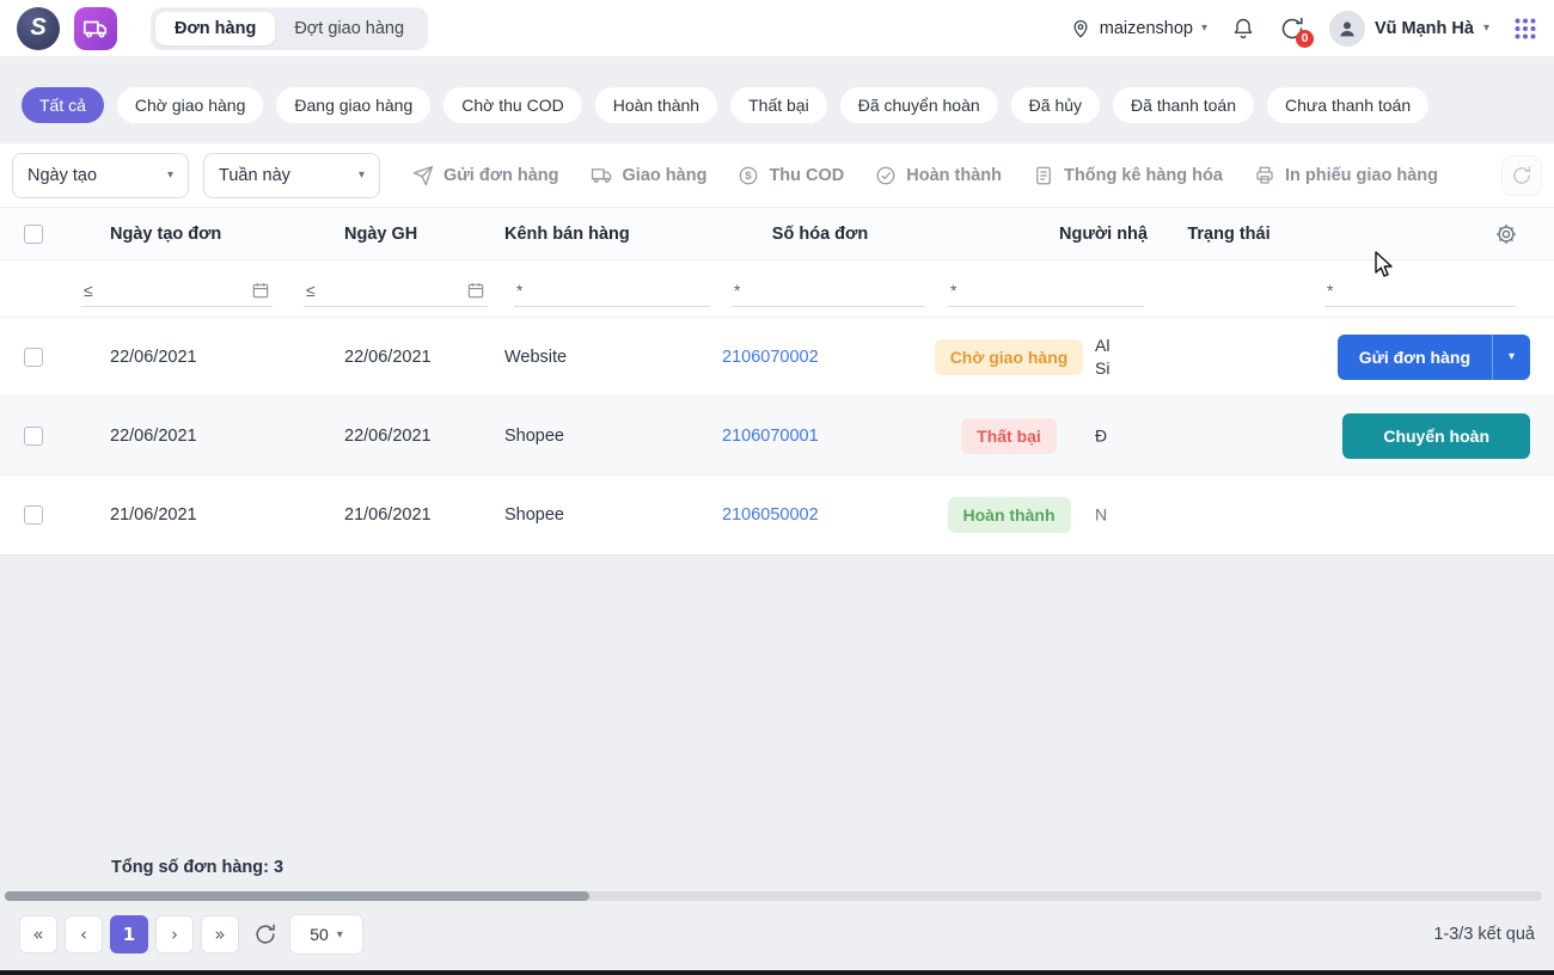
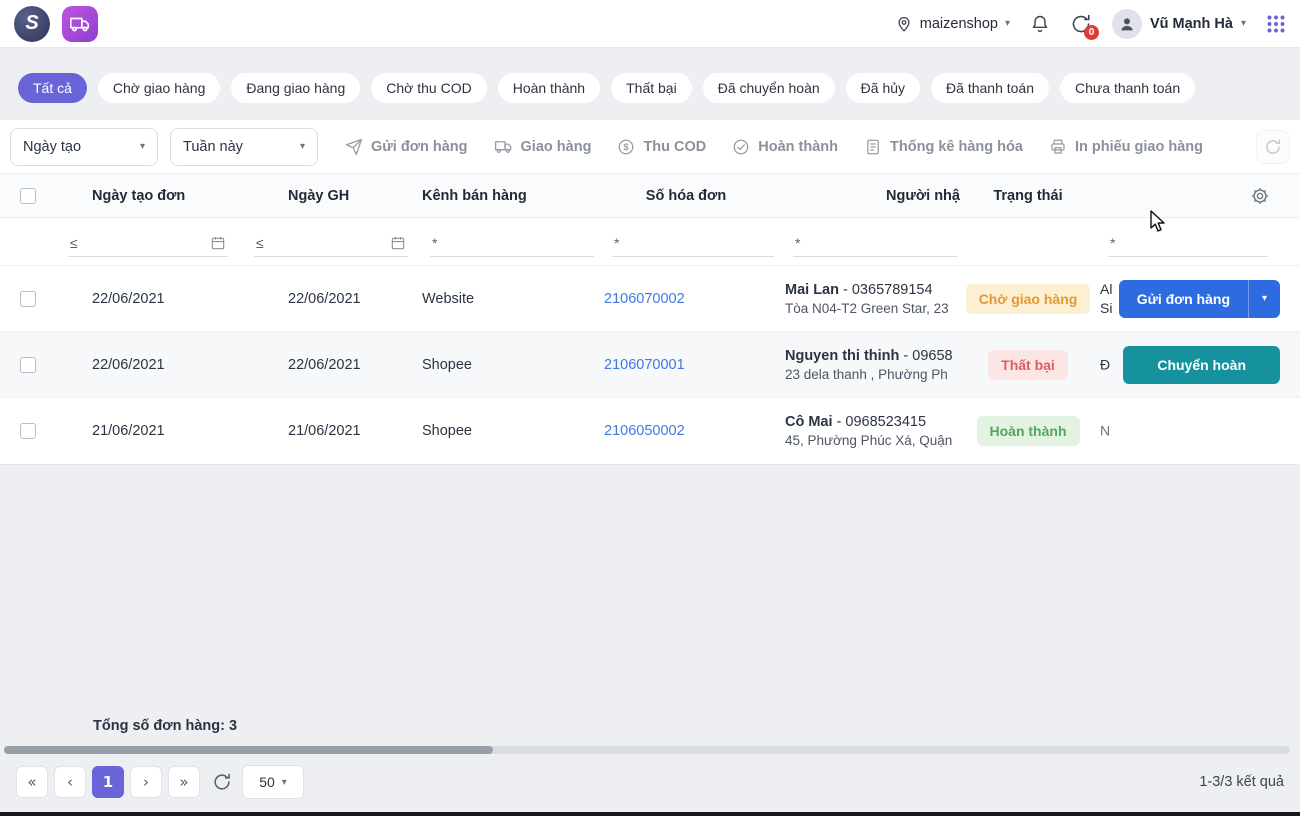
  S
- Đơn hàng
- Đợt giao hàng
  maizenshop
  ▾
  0
  Vũ Mạnh Hà
  ▾
  Tất cả
  Chờ giao hàng
  Đang giao hàng
  Chờ thu COD
  Hoàn thành
  Thất bại
  Đã chuyển hoàn
  Đã hủy
  Đã thanh toán
  Chưa thanh toán
  Ngày tạo
  ▾
  Tuần này
  ▾
  Gửi đơn hàng
  Giao hàng
  $
  Thu COD
  Hoàn thành
  Thống kê hàng hóa
  In phiếu giao hàng
  Ngày tạo đơn
  Ngày GH
  Kênh bán hàng
  Số hóa đơn
  Người nhậ
  Trạng thái
  ≤
  ≤
  *
  *
  *
  *
  22/06/2021
  22/06/2021
  Website
  2106070002
+ Mai Lan - 0365789154
+ Tòa N04-T2 Green Star, 23
  Chờ giao hàng
  Al
  Si
  Gửi đơn hàng
  ▾
  22/06/2021
  22/06/2021
  Shopee
  2106070001
+ Nguyen thi thinh - 09658
+ 23 dela thanh , Phường Ph
  Thất bại
  Đ
  Chuyển hoàn
  21/06/2021
  21/06/2021
  Shopee
  2106050002
+ Cô Mai - 0968523415
+ 45, Phường Phúc Xá, Quận
  Hoàn thành
  N
  Tổng số đơn hàng: 3
  «
  ‹
  1
  ›
  »
  50
  ▾
  1-3/3 kết quả
